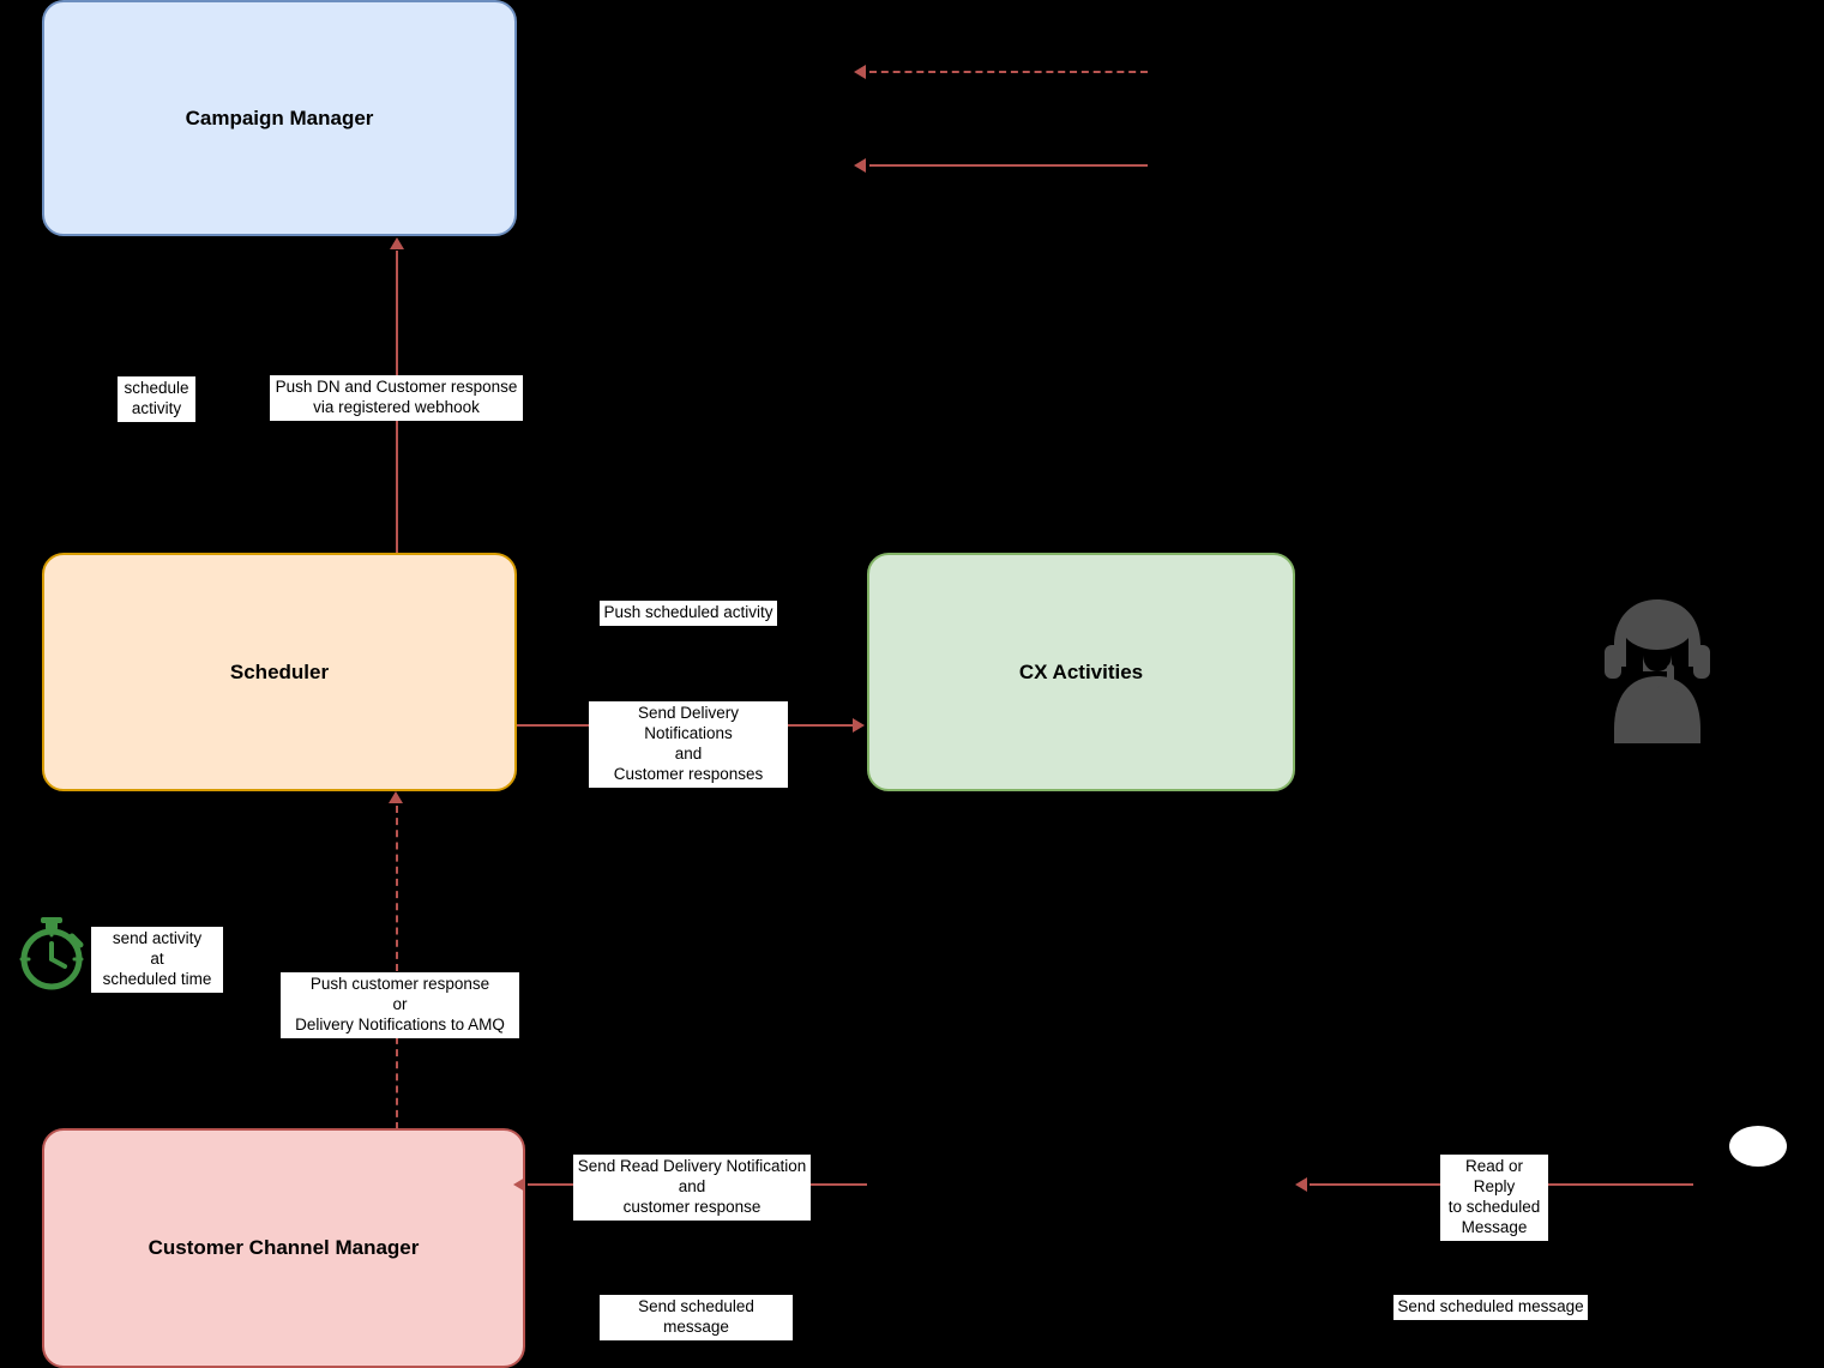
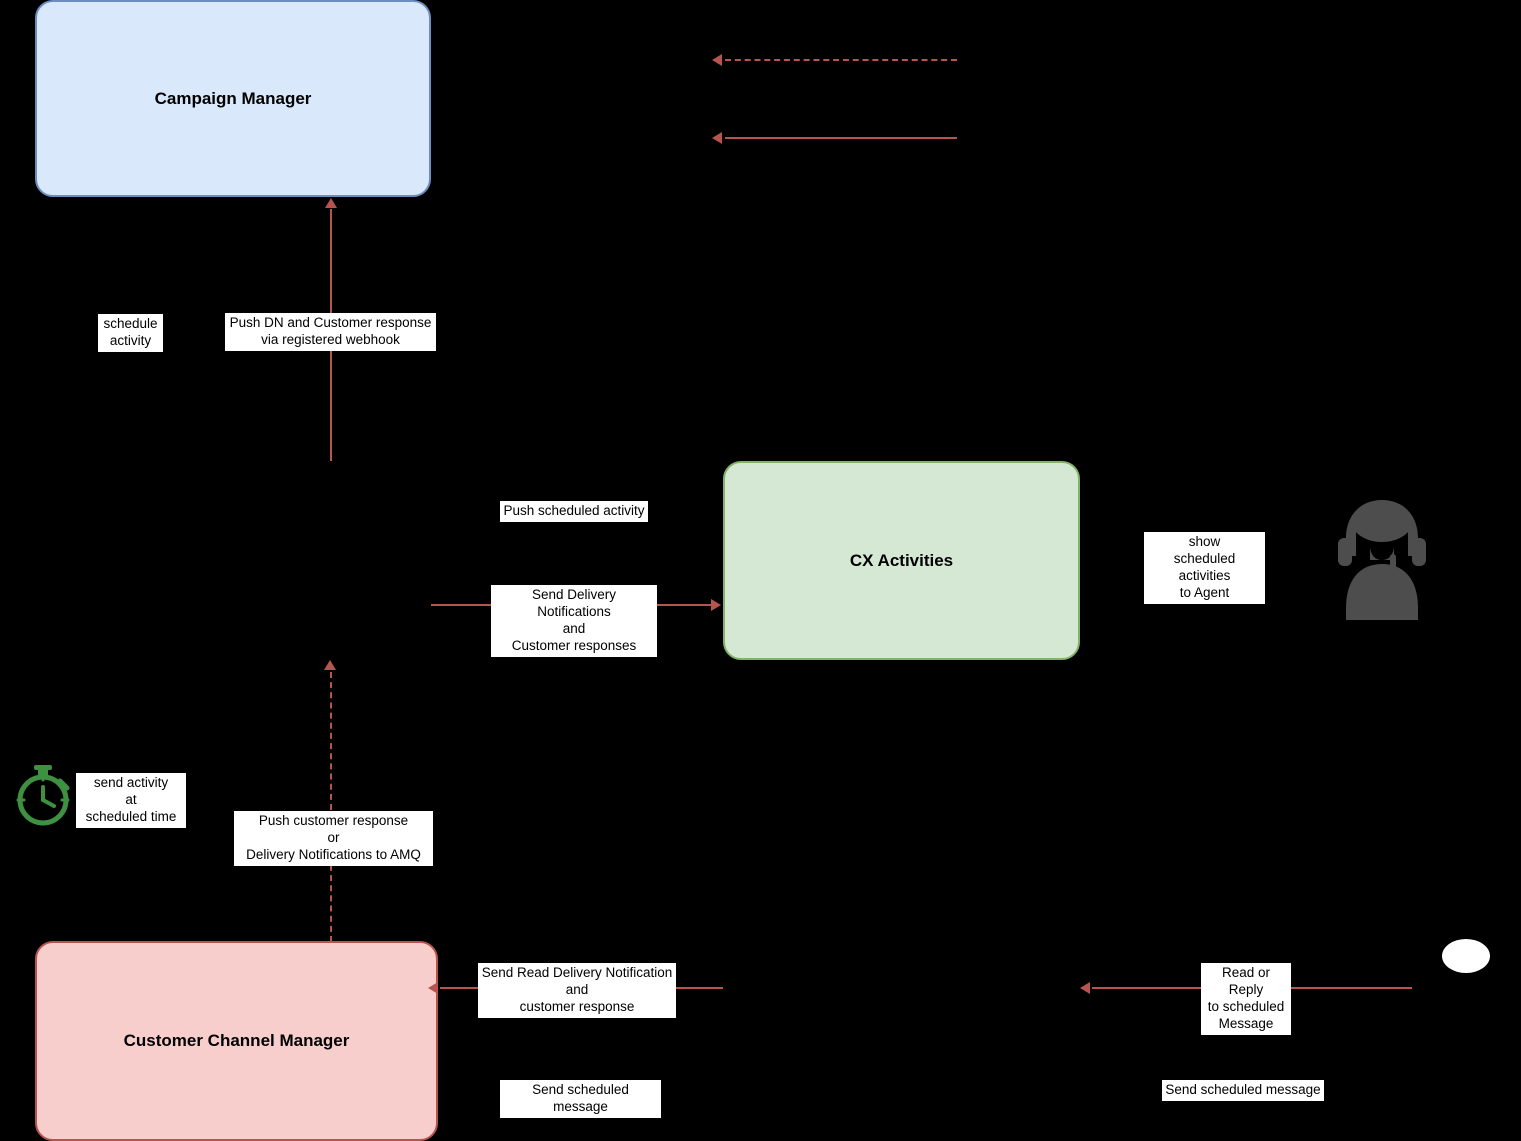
  Campaign Manager
- Scheduler
  CX Activities
  Customer Channel Manager
  schedule
  activity
  Push DN and Customer response
  via registered webhook
  Push scheduled activity
  Send Delivery Notifications
  and
  Customer responses
+ show
+ scheduled activities
+ to Agent
  Push customer response
  or
  Delivery Notifications to AMQ
  send activity
  at
  scheduled time
  Send Read Delivery Notification
  and
  customer response
  Read or Reply
  to scheduled
  Message
  Send scheduled message
  Send scheduled message
